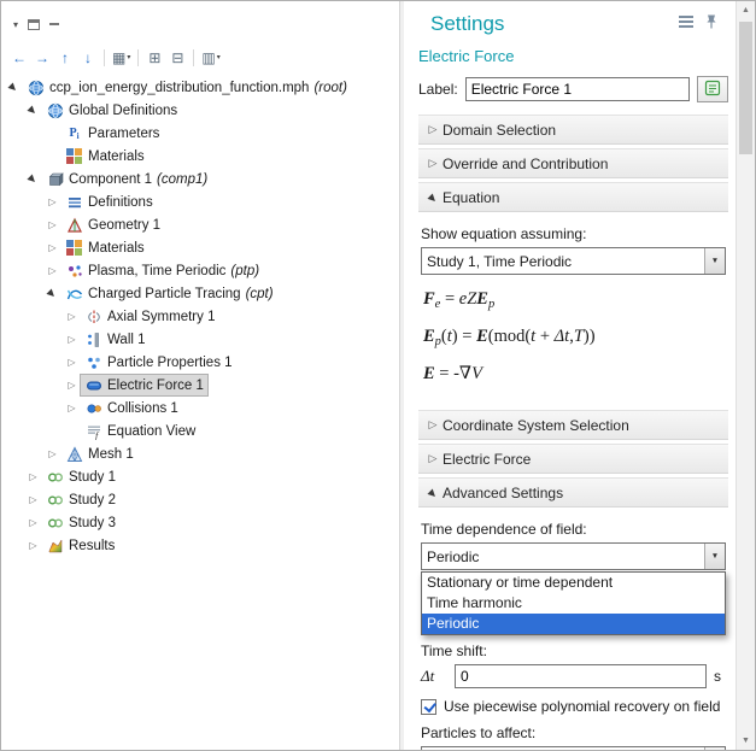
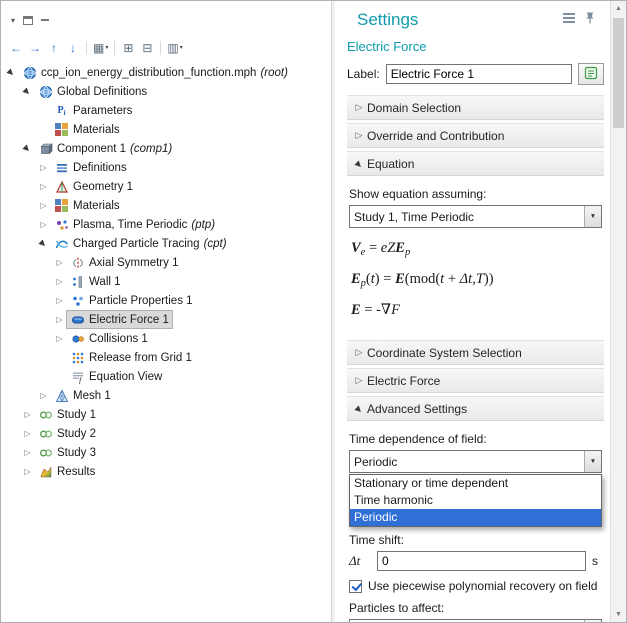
  ▾
  ←
  →
  ↑
  ↓
  ▦
  ⊞
  ⊟
  ▥
  ccp_ion_energy_distribution_function.mph (root)
  Global Definitions
  Pi
  Parameters
  Materials
  Component 1 (comp1)
  ▷
  Definitions
  ▷
  Geometry 1
  ▷
  Materials
  ▷
  Plasma, Time Periodic (ptp)
  Charged Particle Tracing (cpt)
  ▷
  Axial Symmetry 1
  ▷
  Wall 1
  ▷
  Particle Properties 1
  ▷
  Electric Force 1
  ▷
  Collisions 1
+ Release from Grid 1
  f
  Equation View
  ▷
  Mesh 1
  ▷
  Study 1
  ▷
  Study 2
  ▷
  Study 3
  ▷
  Results
  Settings
  Electric Force
  Label:
  Electric Force 1
  ▷
  Domain Selection
  ▷
  Override and Contribution
  Equation
  Show equation assuming:
  Study 1, Time Periodic
- Fe = eZEp
+ Ve = eZEp
  Ep(t) = E(mod(t + Δt,T))
- E = -∇V
+ E = -∇F
  ▷
  Coordinate System Selection
  ▷
  Electric Force
  Advanced Settings
  Time dependence of field:
  Periodic
  Stationary or time dependent
  Time harmonic
  Periodic
  Time shift:
  Δt
  0
  s
  Use piecewise polynomial recovery on field
  Particles to affect:
